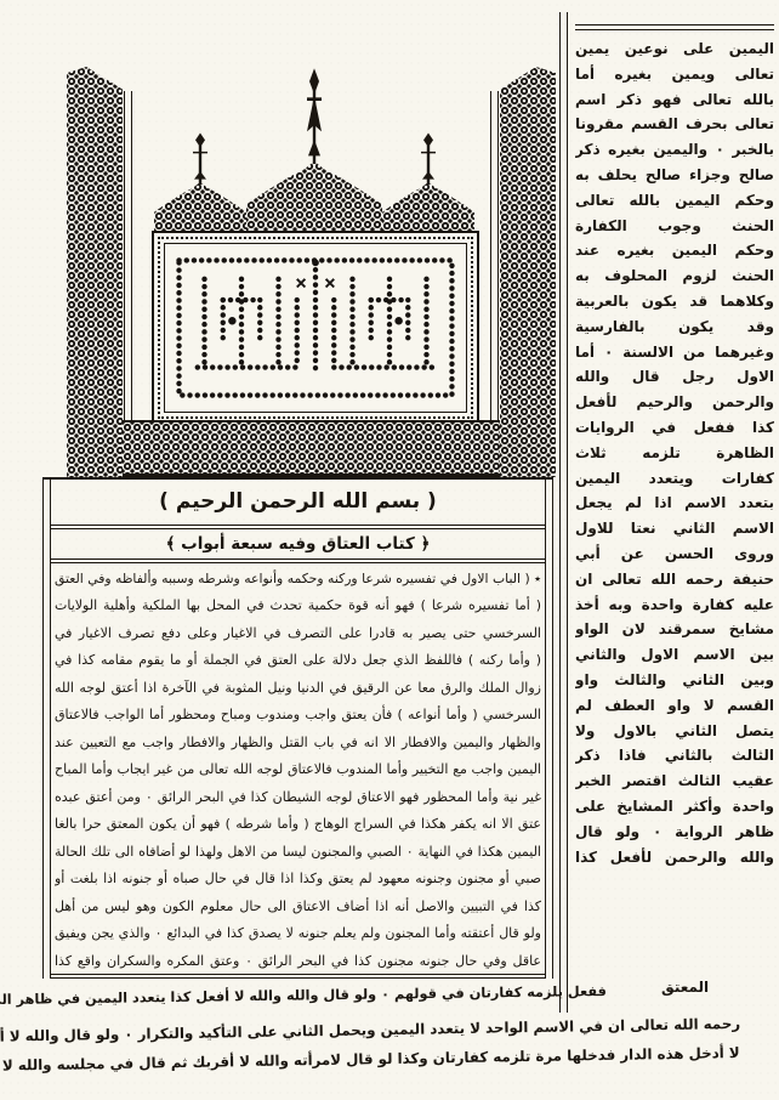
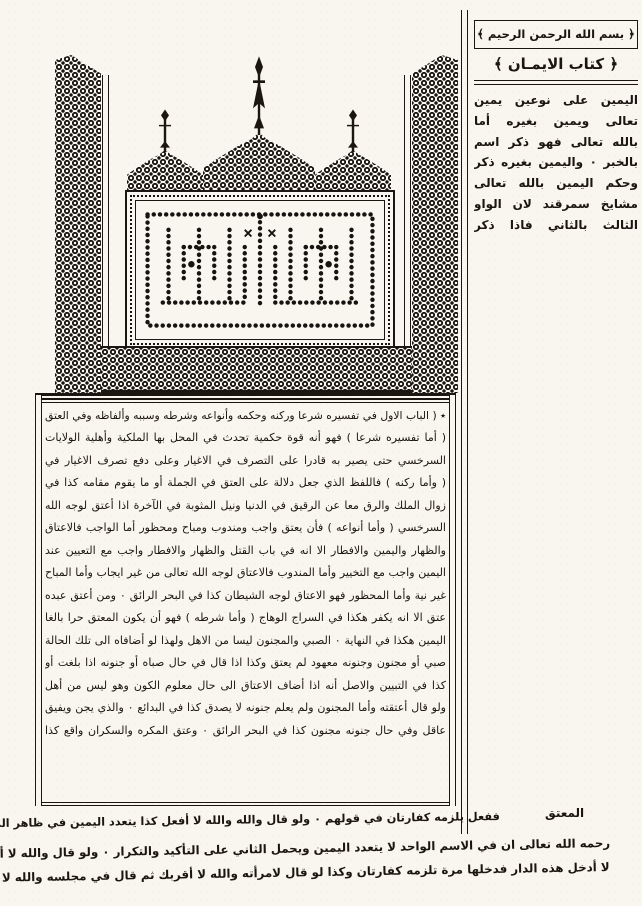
- ( بسم الله الرحمن الرحيم )
- ﴿ كتاب العتاق وفيه سبعة أبواب ﴾
  ٭ ( الباب الاول في تفسيره شرعا وركنه وحكمه وأنواعه وشرطه وسببه وألفاظه وفي العتق
  ( أما تفسيره شرعا ) فهو أنه قوة حكمية تحدث في المحل بها الملكية وأهلية الولايات
  السرخسي حتى يصير به قادرا على التصرف في الاغيار وعلى دفع تصرف الاغيار في
  ( وأما ركنه ) فاللفظ الذي جعل دلالة على العتق في الجملة أو ما يقوم مقامه كذا في
  زوال الملك والرق معا عن الرقيق في الدنيا ونيل المثوبة في الآخرة اذا أعتق لوجه الله
  السرخسي ( وأما أنواعه ) فأن يعتق واجب ومندوب ومباح ومحظور أما الواجب فالاعتاق
  والظهار واليمين والافطار الا انه في باب القتل والظهار والافطار واجب مع التعيين عند
  اليمين واجب مع التخيير وأما المندوب فالاعتاق لوجه الله تعالى من غير ايجاب وأما المباح
  غير نية وأما المحظور فهو الاعتاق لوجه الشيطان كذا في البحر الرائق ۰ ومن أعتق عبده
  عتق الا انه يكفر هكذا في السراج الوهاج ( وأما شرطه ) فهو أن يكون المعتق حرا بالغا
  اليمين هكذا في النهاية ۰ الصبي والمجنون ليسا من الاهل ولهذا لو أضافاه الى تلك الحالة
  صبي أو مجنون وجنونه معهود لم يعتق وكذا اذا قال في حال صباه أو جنونه اذا بلغت أو
  كذا في التبيين والاصل أنه اذا أضاف الاعتاق الى حال معلوم الكون وهو ليس من أهل
  ولو قال أعتقته وأما المجنون ولم يعلم جنونه لا يصدق كذا في البدائع ۰ والذي يجن ويفيق
  عاقل وفي حال جنونه مجنون كذا في البحر الرائق ۰ وعتق المكره والسكران واقع كذا
+ ﴿ بسم الله الرحمن الرحيم ﴾
+ ﴿ كتاب الايمـان ﴾
  اليمين على نوعين يمين
  تعالى ويمين بغيره أما
  بالله تعالى فهو ذكر اسم
- تعالى بحرف القسم مقرونا
  بالخبر ۰ واليمين بغيره ذكر
- صالح وجزاء صالح يحلف به
  وحكم اليمين بالله تعالى
- الحنث وجوب الكفارة
- وحكم اليمين بغيره عند
- الحنث لزوم المحلوف به
- وكلاهما قد يكون بالعربية
- وقد يكون بالفارسية
- وغيرهما من الالسنة ۰ أما
- الاول رجل قال والله
- والرحمن والرحيم لأفعل
- كذا ففعل في الروايات
- الظاهرة تلزمه ثلاث
- كفارات ويتعدد اليمين
- بتعدد الاسم اذا لم يجعل
- الاسم الثاني نعتا للاول
- وروى الحسن عن أبي
- حنيفة رحمه الله تعالى ان
- عليه كفارة واحدة وبه أخذ
  مشايخ سمرقند لان الواو
- بين الاسم الاول والثاني
- وبين الثاني والثالث واو
- القسم لا واو العطف لم
- يتصل الثاني بالاول ولا
  الثالث بالثاني فاذا ذكر
- عقيب الثالث اقتصر الخبر
- واحدة وأكثر المشايخ على
- ظاهر الرواية ۰ ولو قال
- والله والرحمن لأفعل كذا
  المعتق
  ففعل يلزمه كفارتان في قولهم ۰ ولو قال والله والله لا أفعل كذا يتعدد اليمين في ظاهر ال
  رحمه الله تعالى ان في الاسم الواحد لا يتعدد اليمين ويحمل الثاني على التأكيد والتكرار ۰ ولو قال والله لا أ
  لا أدخل هذه الدار فدخلها مرة تلزمه كفارتان وكذا لو قال لامرأته والله لا أقربك ثم قال في مجلسه والله لا
